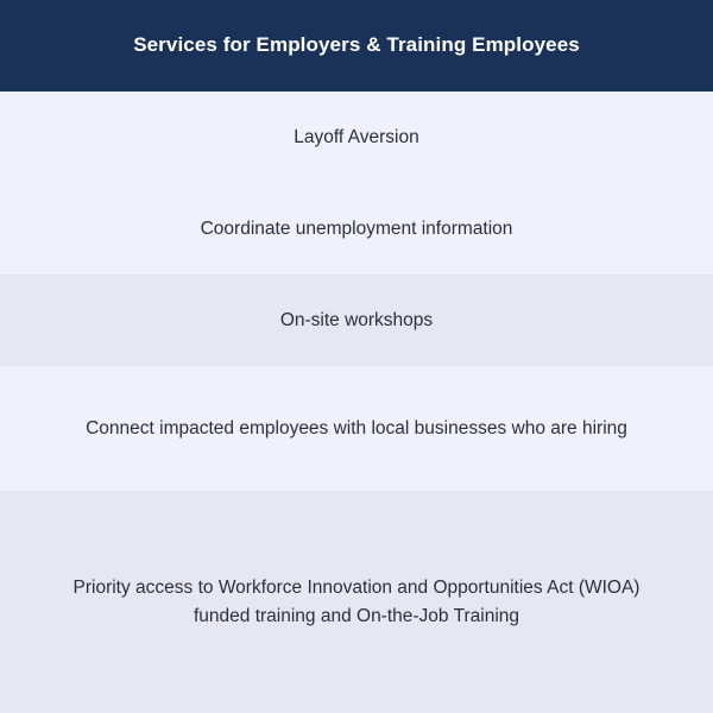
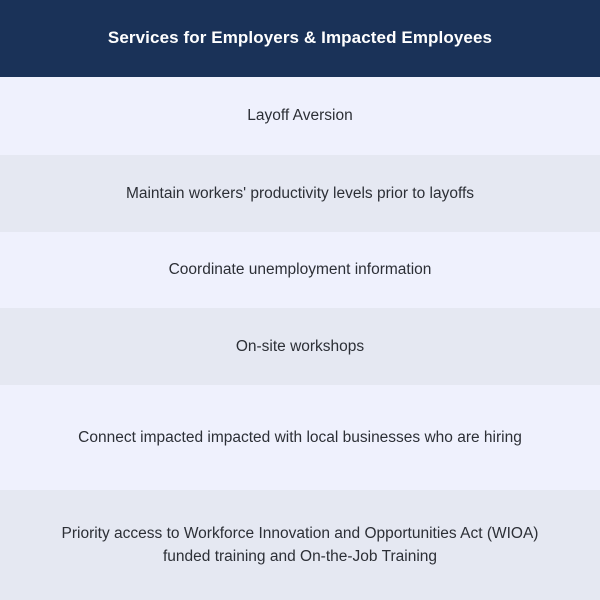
- Services for Employers & Training Employees
+ Services for Employers & Impacted Employees
  Layoff Aversion
+ Maintain workers' productivity levels prior to layoffs
  Coordinate unemployment information
  On-site workshops
- Connect impacted employees with local businesses who are hiring
+ Connect impacted impacted with local businesses who are hiring
  Priority access to Workforce Innovation and Opportunities Act (WIOA)
  funded training and On-the-Job Training
